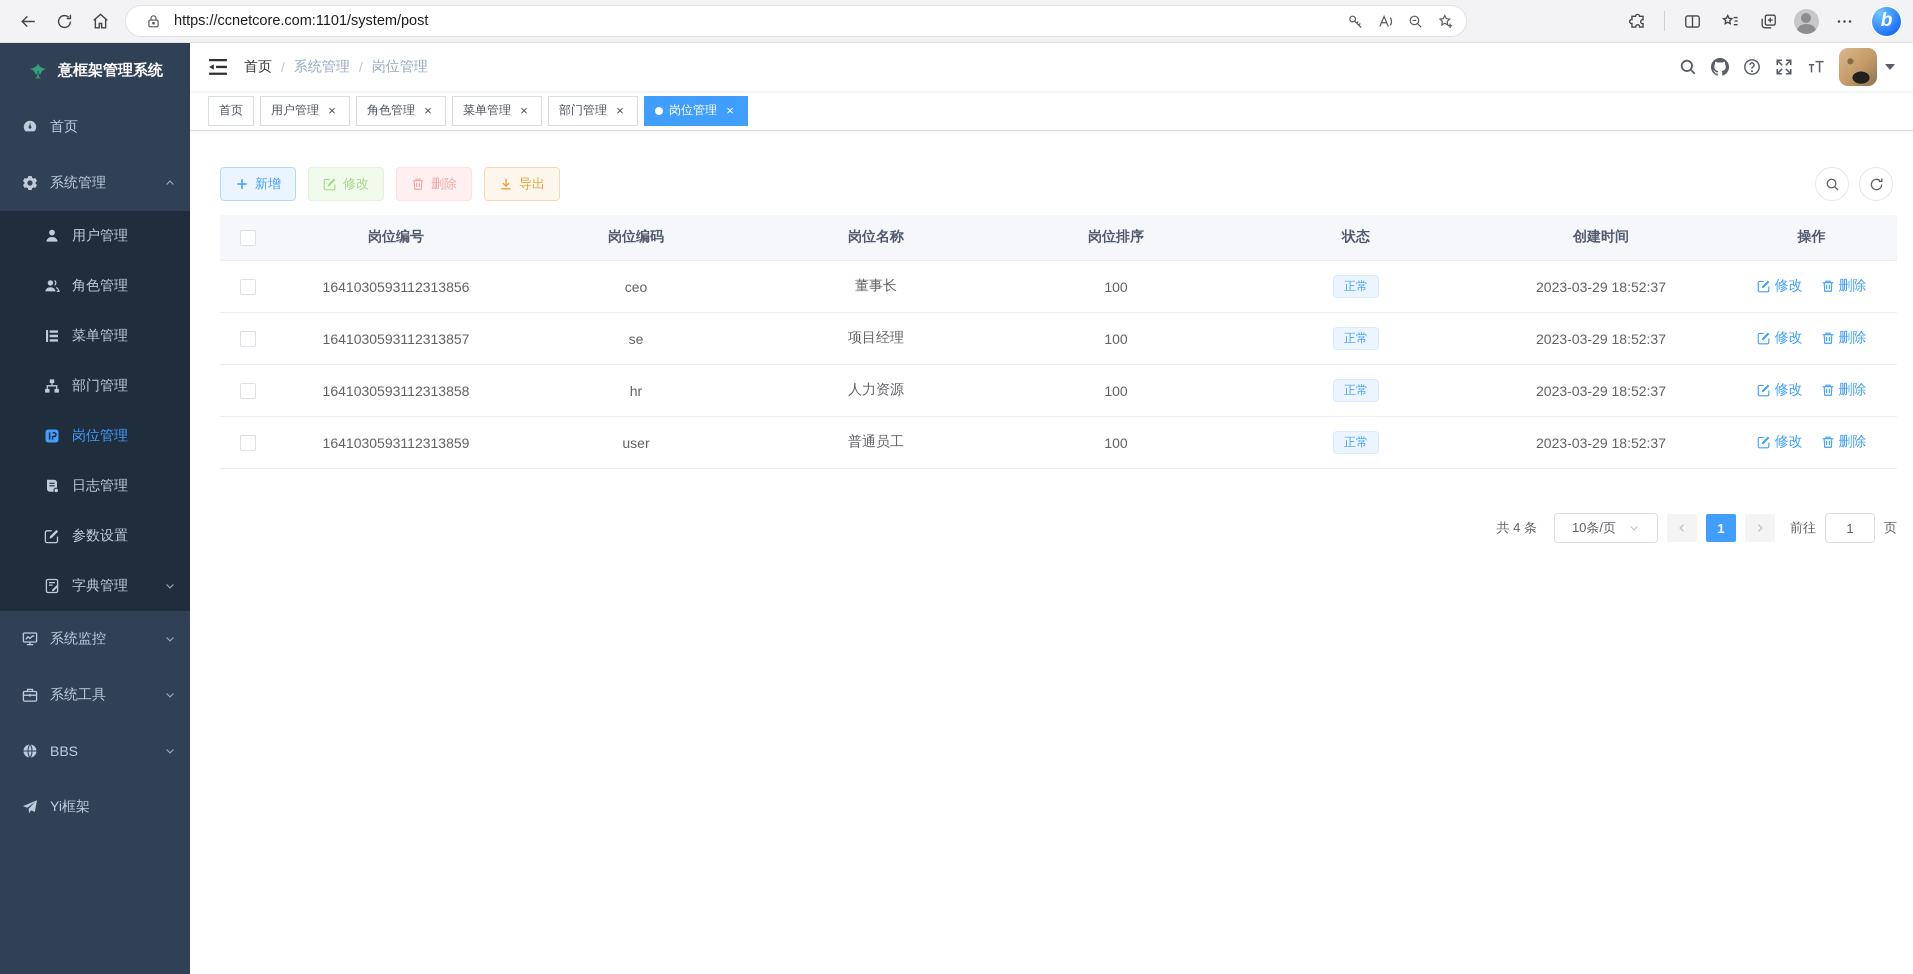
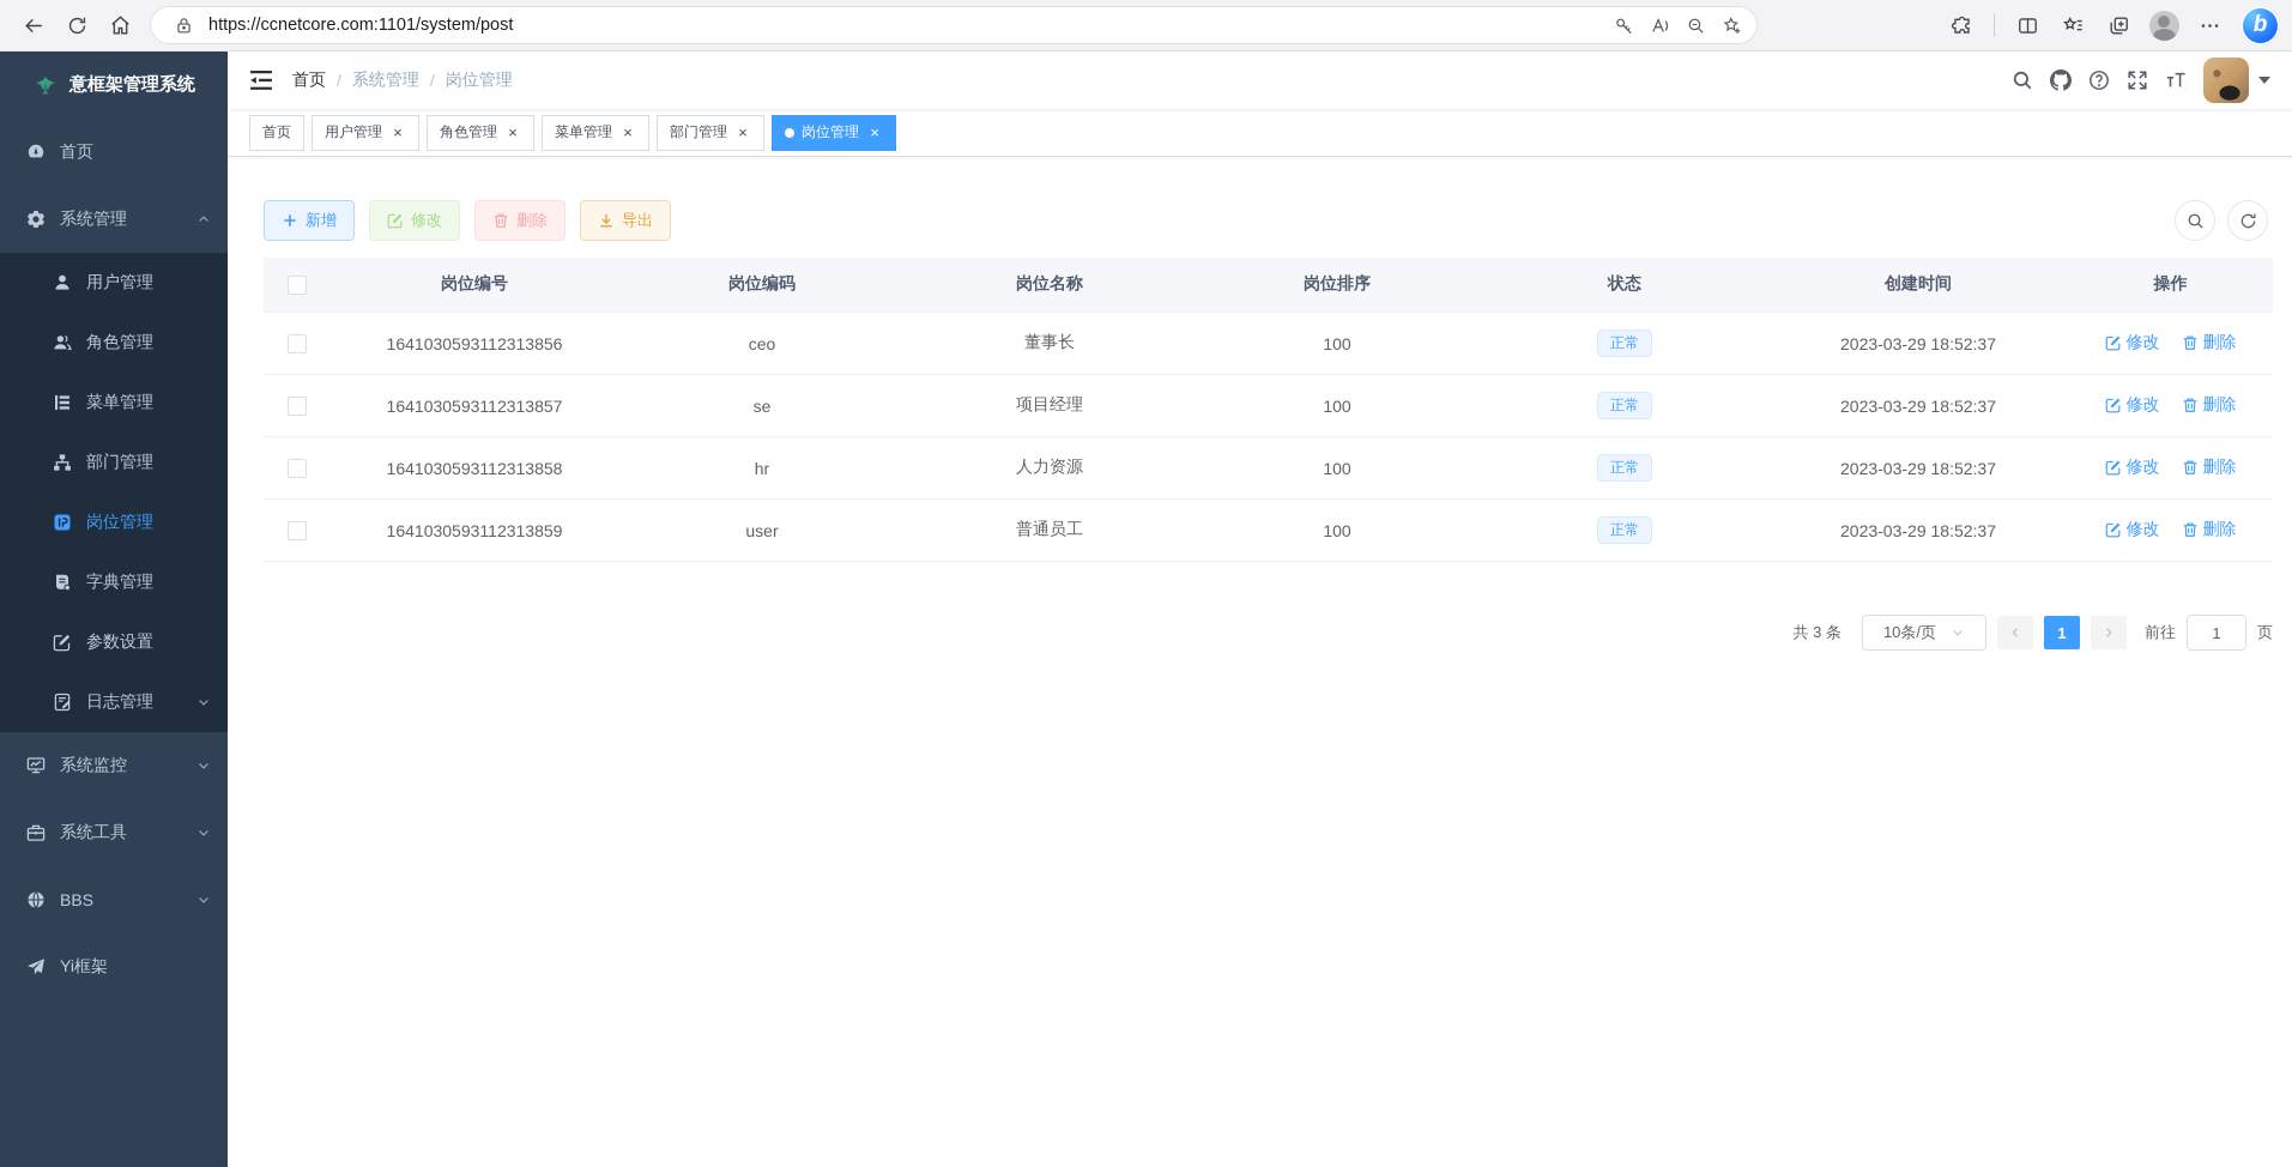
  https://ccnetcore.com:1101/system/post
  b
  意框架管理系统
  首页
  系统管理
  用户管理
  角色管理
  菜单管理
  部门管理
  岗位管理
- 日志管理
+ 字典管理
  参数设置
- 字典管理
+ 日志管理
  系统监控
  系统工具
  BBS
  Yi框架
  首页
  /
  系统管理
  /
  岗位管理
  首页
  用户管理
  ×
  角色管理
  ×
  菜单管理
  ×
  部门管理
  ×
  岗位管理
  ×
  新增
  修改
  删除
  导出
  	岗位编号	岗位编码	岗位名称	岗位排序	状态	创建时间	操作
  	1641030593112313856	ceo	董事长	100	正常	2023-03-29 18:52:37	修改 删除
  	1641030593112313857	se	项目经理	100	正常	2023-03-29 18:52:37	修改 删除
  	1641030593112313858	hr	人力资源	100	正常	2023-03-29 18:52:37	修改 删除
  	1641030593112313859	user	普通员工	100	正常	2023-03-29 18:52:37	修改 删除
- 共 4 条
+ 共 3 条
  10条/页
  1
  前往
  1
  页
